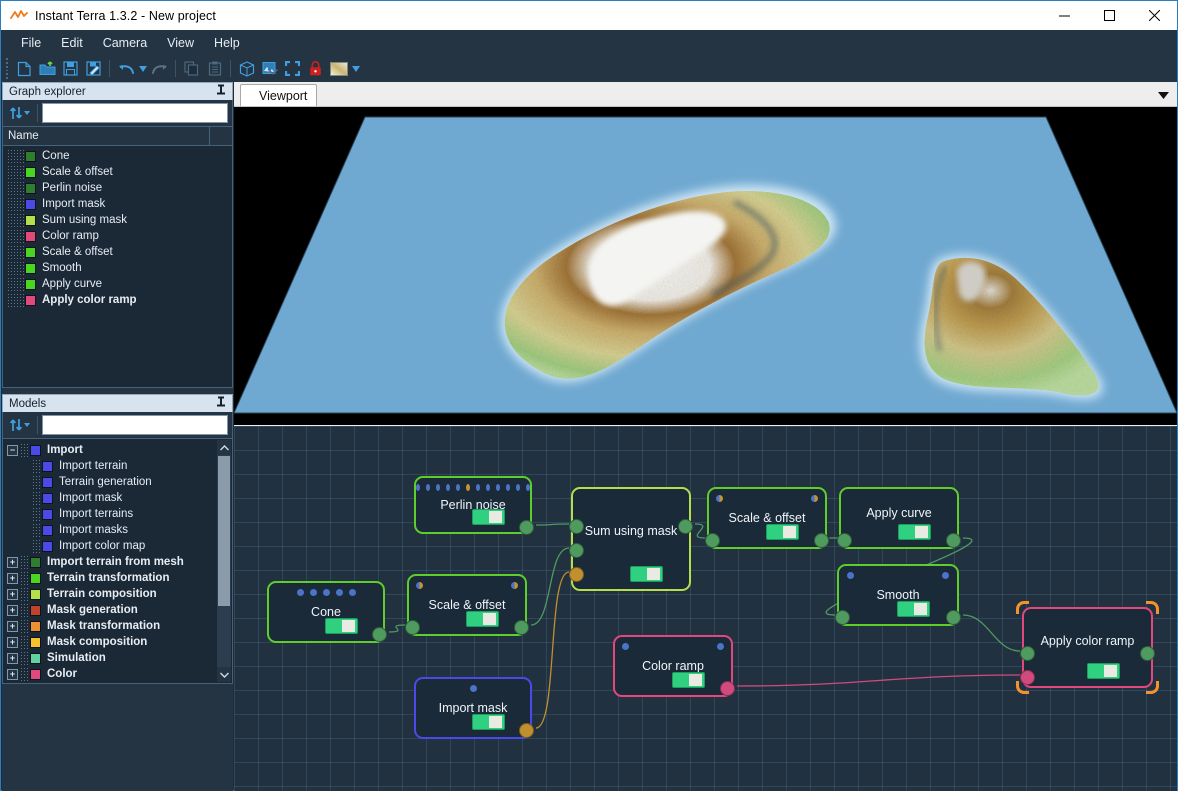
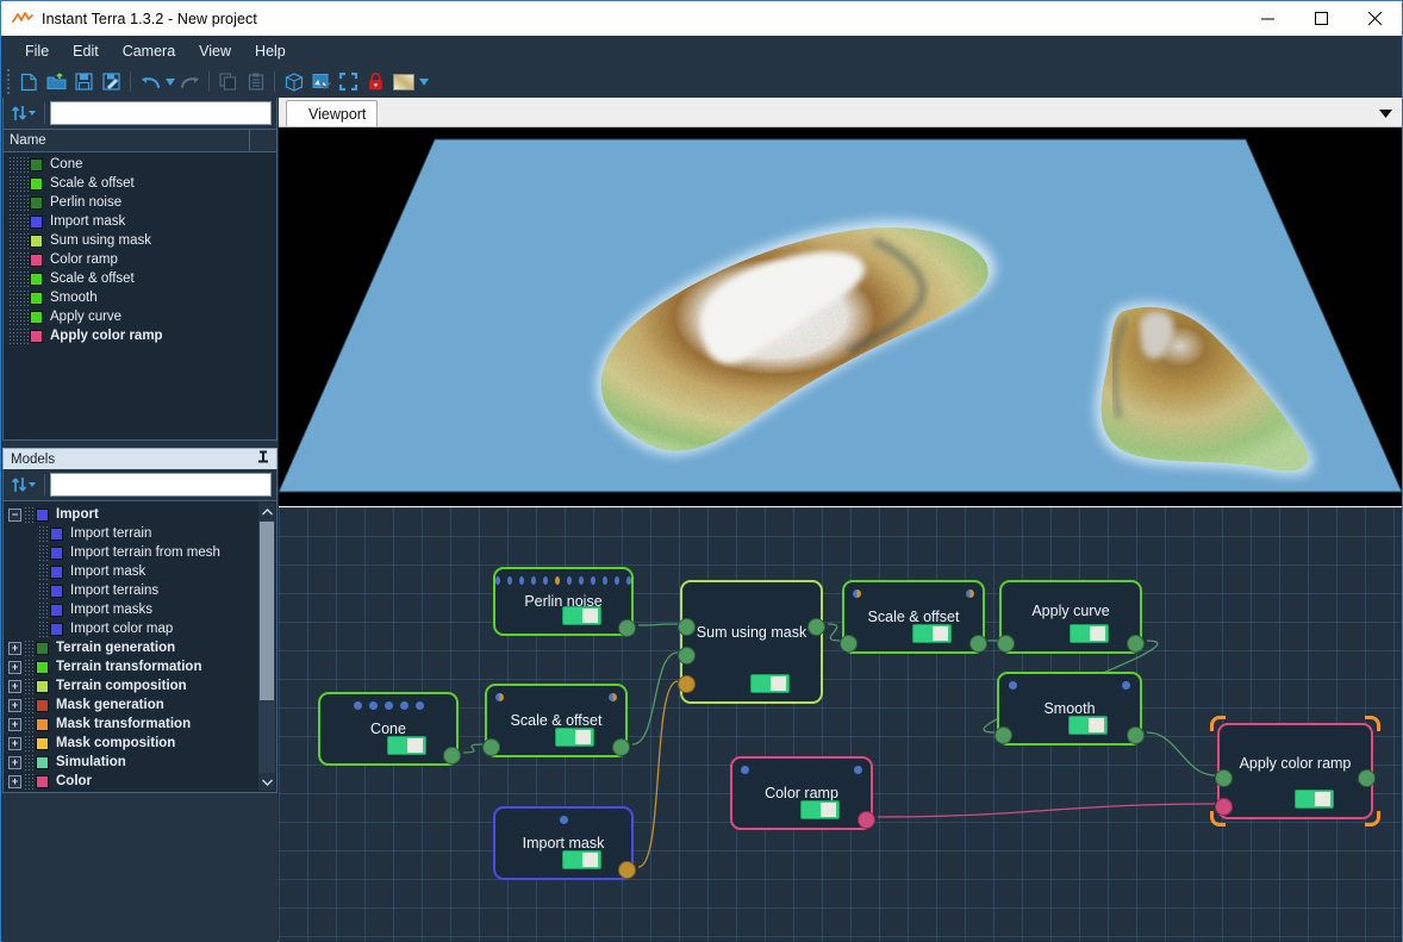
  Instant Terra 1.3.2 - New project
  File
  Edit
  Camera
  View
  Help
- Graph explorer
  Name
  Cone
  Scale & offset
  Perlin noise
  Import mask
  Sum using mask
  Color ramp
  Scale & offset
  Smooth
  Apply curve
  Apply color ramp
  Models
  −
  Import
  Import terrain
- Terrain generation
+ Import terrain from mesh
  Import mask
  Import terrains
  Import masks
  Import color map
  +
- Import terrain from mesh
+ Terrain generation
  +
  Terrain transformation
  +
  Terrain composition
  +
  Mask generation
  +
  Mask transformation
  +
  Mask composition
  +
  Simulation
  +
  Color
  Viewport
  Perlin noise
  Cone
  Scale & offset
  Import mask
  Sum using mask
  Scale & offset
  Apply curve
  Smooth
  Color ramp
  Apply color ramp
